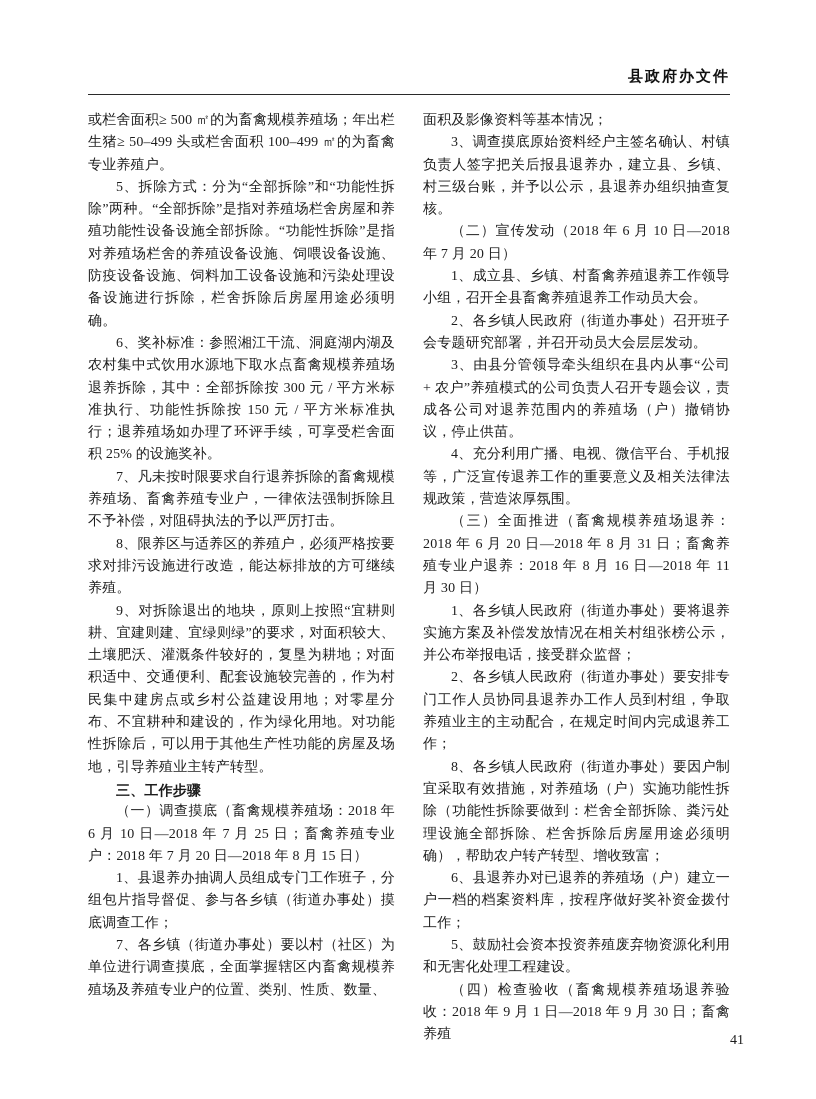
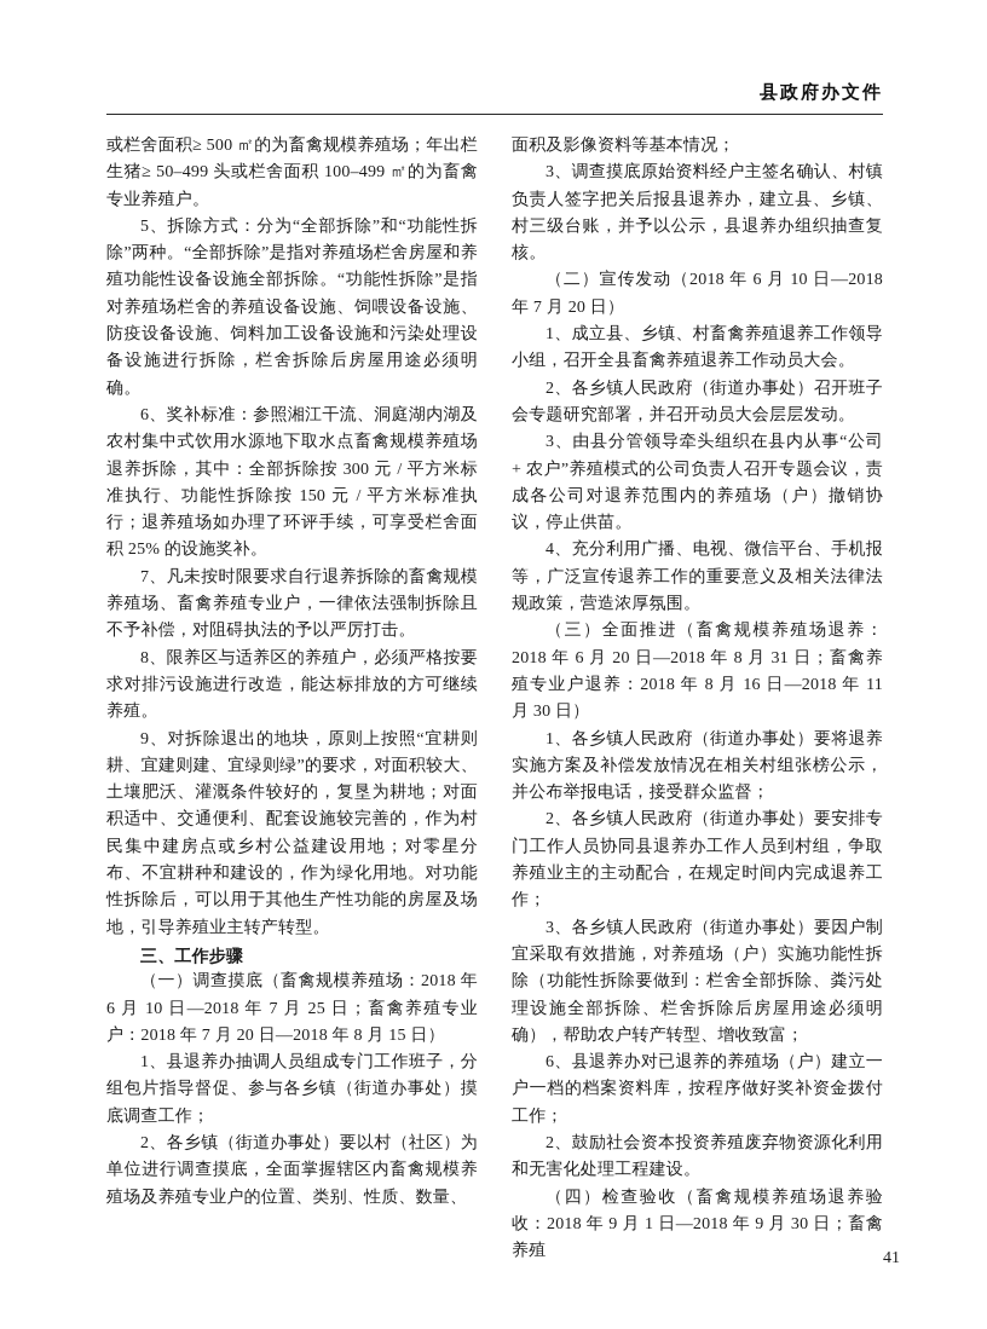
  县政府办文件
  或栏舍面积≥ 500 ㎡的为畜禽规模养殖场；年出栏生猪≥ 50–499 头或栏舍面积 100–499 ㎡的为畜禽专业养殖户。
  5、拆除方式：分为“全部拆除”和“功能性拆除”两种。“全部拆除”是指对养殖场栏舍房屋和养殖功能性设备设施全部拆除。“功能性拆除”是指对养殖场栏舍的养殖设备设施、饲喂设备设施、防疫设备设施、饲料加工设备设施和污染处理设备设施进行拆除，栏舍拆除后房屋用途必须明确。
  6、奖补标准：参照湘江干流、洞庭湖内湖及农村集中式饮用水源地下取水点畜禽规模养殖场退养拆除，其中：全部拆除按 300 元 / 平方米标准执行、功能性拆除按 150 元 / 平方米标准执行；退养殖场如办理了环评手续，可享受栏舍面积 25% 的设施奖补。
  7、凡未按时限要求自行退养拆除的畜禽规模养殖场、畜禽养殖专业户，一律依法强制拆除且不予补偿，对阻碍执法的予以严厉打击。
  8、限养区与适养区的养殖户，必须严格按要求对排污设施进行改造，能达标排放的方可继续养殖。
  9、对拆除退出的地块，原则上按照“宜耕则耕、宜建则建、宜绿则绿”的要求，对面积较大、土壤肥沃、灌溉条件较好的，复垦为耕地；对面积适中、交通便利、配套设施较完善的，作为村民集中建房点或乡村公益建设用地；对零星分布、不宜耕种和建设的，作为绿化用地。对功能性拆除后，可以用于其他生产性功能的房屋及场地，引导养殖业主转产转型。
  三、工作步骤
  （一）调查摸底（畜禽规模养殖场：2018 年 6 月 10 日—2018 年 7 月 25 日；畜禽养殖专业户：2018 年 7 月 20 日—2018 年 8 月 15 日）
  1、县退养办抽调人员组成专门工作班子，分组包片指导督促、参与各乡镇（街道办事处）摸底调查工作；
- 7、各乡镇（街道办事处）要以村（社区）为单位进行调查摸底，全面掌握辖区内畜禽规模养殖场及养殖专业户的位置、类别、性质、数量、
+ 2、各乡镇（街道办事处）要以村（社区）为单位进行调查摸底，全面掌握辖区内畜禽规模养殖场及养殖专业户的位置、类别、性质、数量、
  面积及影像资料等基本情况；
  3、调查摸底原始资料经户主签名确认、村镇负责人签字把关后报县退养办，建立县、乡镇、村三级台账，并予以公示，县退养办组织抽查复核。
  （二）宣传发动（2018 年 6 月 10 日—2018 年 7 月 20 日）
  1、成立县、乡镇、村畜禽养殖退养工作领导小组，召开全县畜禽养殖退养工作动员大会。
  2、各乡镇人民政府（街道办事处）召开班子会专题研究部署，并召开动员大会层层发动。
  3、由县分管领导牵头组织在县内从事“公司 + 农户”养殖模式的公司负责人召开专题会议，责成各公司对退养范围内的养殖场（户）撤销协议，停止供苗。
  4、充分利用广播、电视、微信平台、手机报等，广泛宣传退养工作的重要意义及相关法律法规政策，营造浓厚氛围。
  （三）全面推进（畜禽规模养殖场退养：2018 年 6 月 20 日—2018 年 8 月 31 日；畜禽养殖专业户退养：2018 年 8 月 16 日—2018 年 11 月 30 日）
  1、各乡镇人民政府（街道办事处）要将退养实施方案及补偿发放情况在相关村组张榜公示，并公布举报电话，接受群众监督；
  2、各乡镇人民政府（街道办事处）要安排专门工作人员协同县退养办工作人员到村组，争取养殖业主的主动配合，在规定时间内完成退养工作；
- 8、各乡镇人民政府（街道办事处）要因户制宜采取有效措施，对养殖场（户）实施功能性拆除（功能性拆除要做到：栏舍全部拆除、粪污处理设施全部拆除、栏舍拆除后房屋用途必须明确），帮助农户转产转型、增收致富；
+ 3、各乡镇人民政府（街道办事处）要因户制宜采取有效措施，对养殖场（户）实施功能性拆除（功能性拆除要做到：栏舍全部拆除、粪污处理设施全部拆除、栏舍拆除后房屋用途必须明确），帮助农户转产转型、增收致富；
  6、县退养办对已退养的养殖场（户）建立一户一档的档案资料库，按程序做好奖补资金拨付工作；
- 5、鼓励社会资本投资养殖废弃物资源化利用和无害化处理工程建设。
+ 2、鼓励社会资本投资养殖废弃物资源化利用和无害化处理工程建设。
  （四）检查验收（畜禽规模养殖场退养验收：2018 年 9 月 1 日—2018 年 9 月 30 日；畜禽养殖
  41
